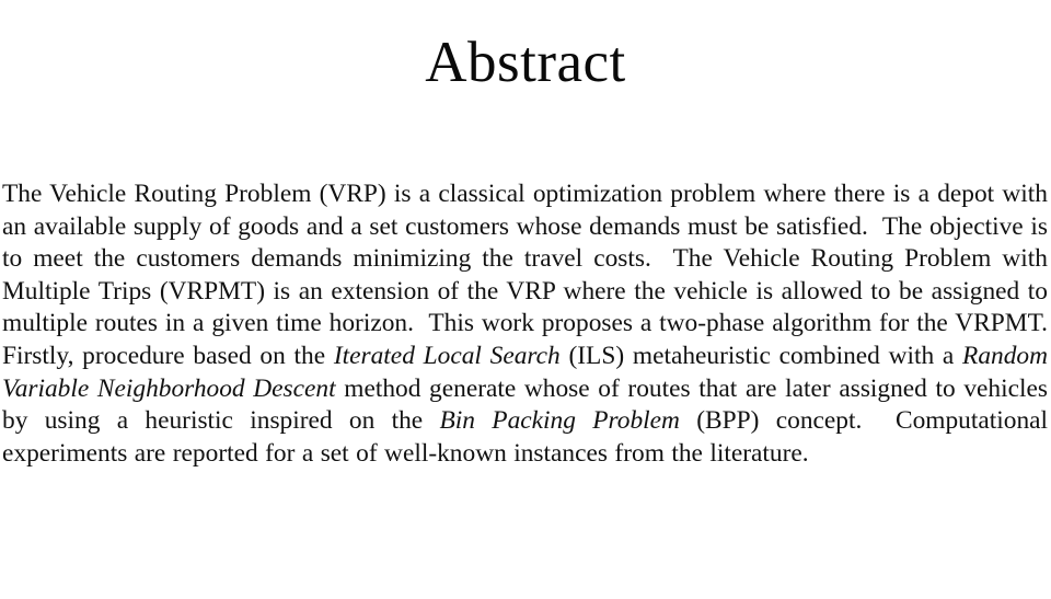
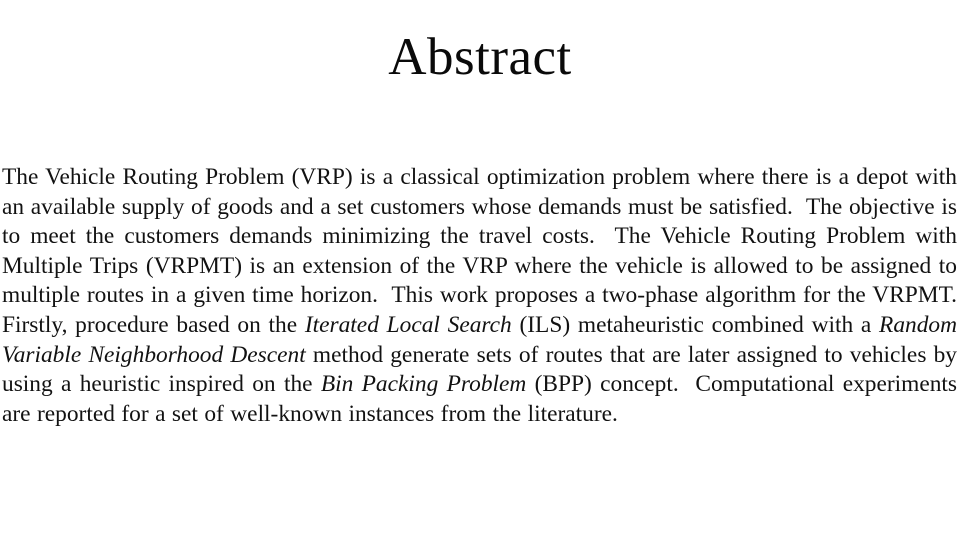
  Abstract
- The Vehicle Routing Problem (VRP) is a classical optimization problem where there is a depot with an available supply of goods and a set customers whose demands must be satisfied. The objective is to meet the customers demands minimizing the travel costs. The Vehicle Routing Problem with Multiple Trips (VRPMT) is an extension of the VRP where the vehicle is allowed to be assigned to multiple routes in a given time horizon. This work proposes a two-phase algorithm for the VRPMT. Firstly, procedure based on the Iterated Local Search (ILS) metaheuristic combined with a Random Variable Neighborhood Descent method generate whose of routes that are later assigned to vehicles by using a heuristic inspired on the Bin Packing Problem (BPP) concept. Computational experiments are reported for a set of well-known instances from the literature.
+ The Vehicle Routing Problem (VRP) is a classical optimization problem where there is a depot with an available supply of goods and a set customers whose demands must be satisfied. The objective is to meet the customers demands minimizing the travel costs. The Vehicle Routing Problem with Multiple Trips (VRPMT) is an extension of the VRP where the vehicle is allowed to be assigned to multiple routes in a given time horizon. This work proposes a two-phase algorithm for the VRPMT. Firstly, procedure based on the Iterated Local Search (ILS) metaheuristic combined with a Random Variable Neighborhood Descent method generate sets of routes that are later assigned to vehicles by using a heuristic inspired on the Bin Packing Problem (BPP) concept. Computational experiments are reported for a set of well-known instances from the literature.
